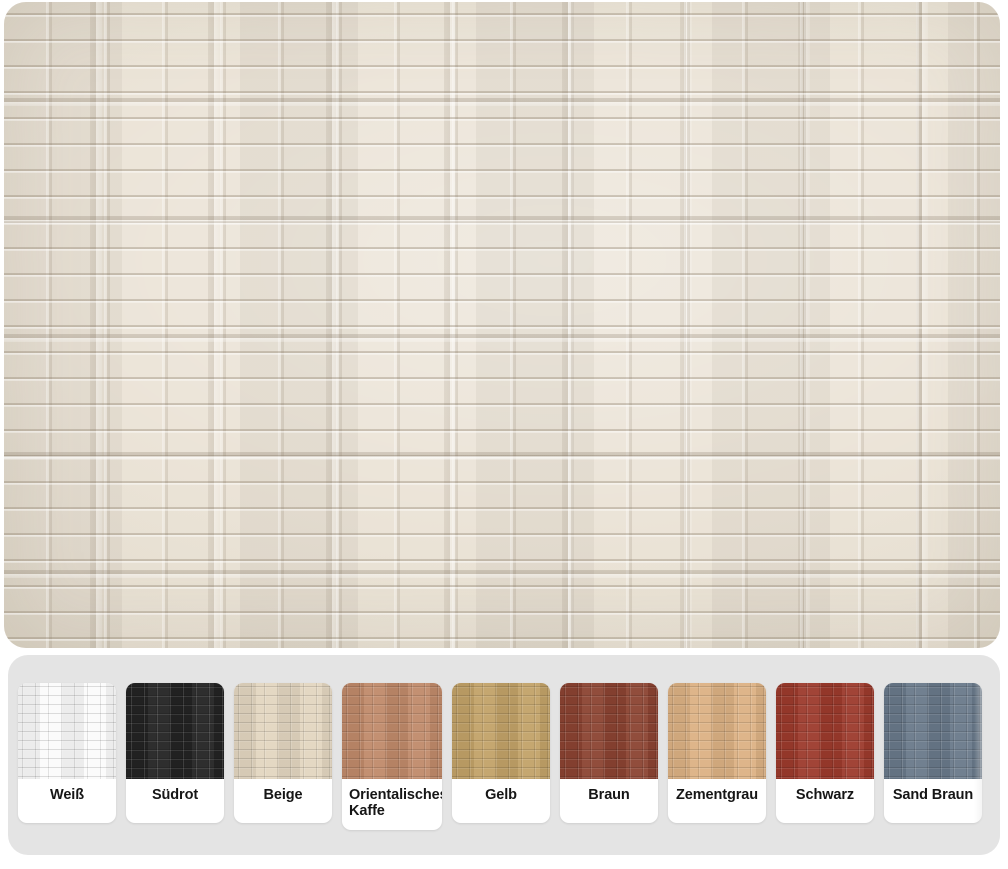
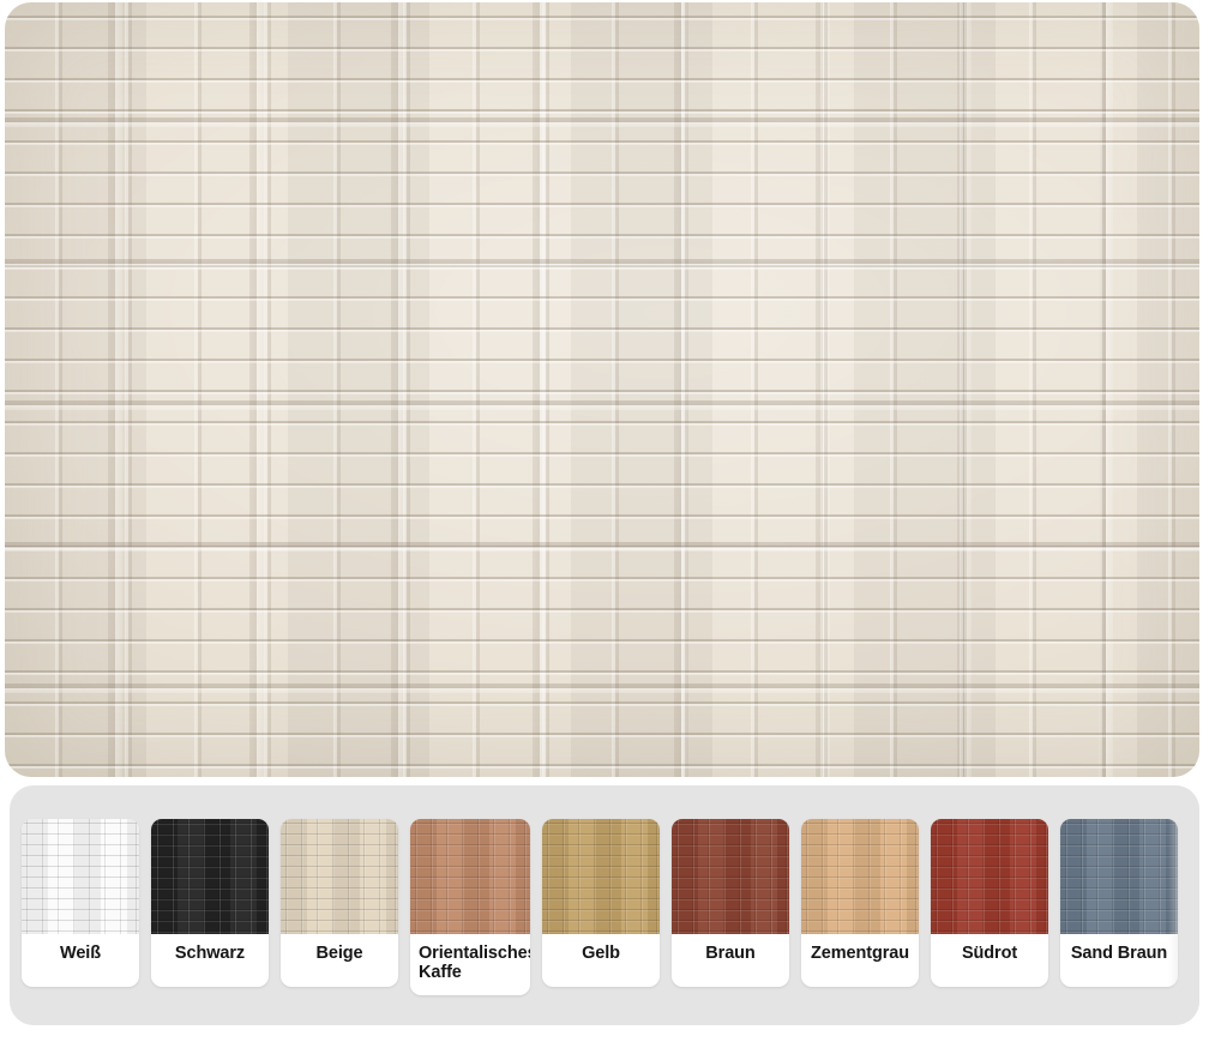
  Weiß
- Südrot
+ Schwarz
  Beige
  Orientalische Kaffe
  Gelb
  Braun
  Zementgrau
- Schwarz
+ Südrot
  Sand Braun
